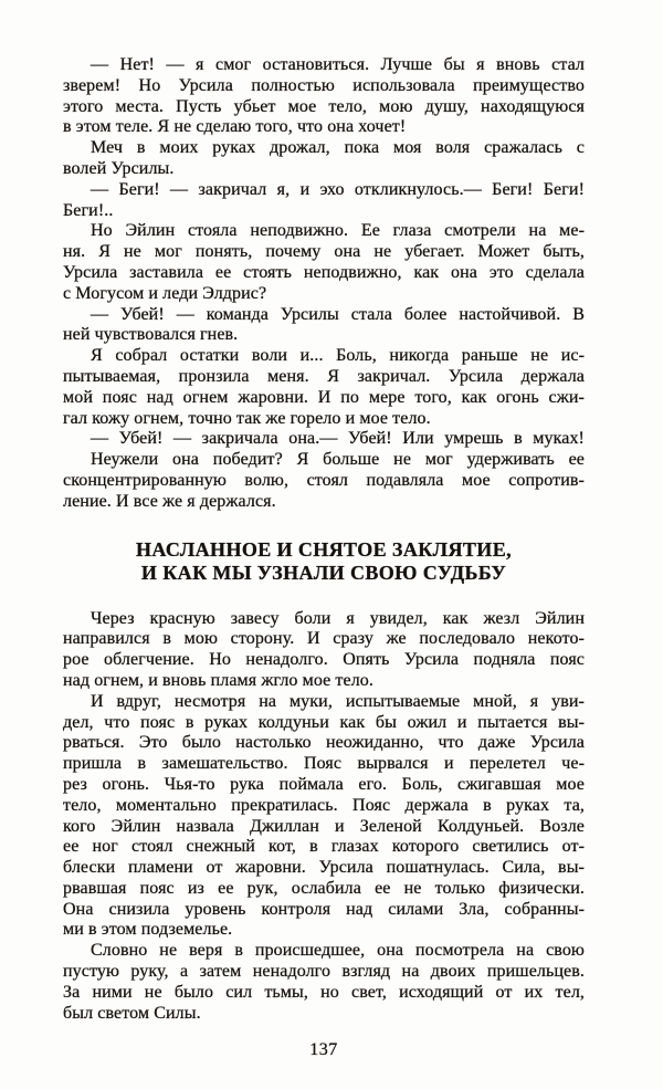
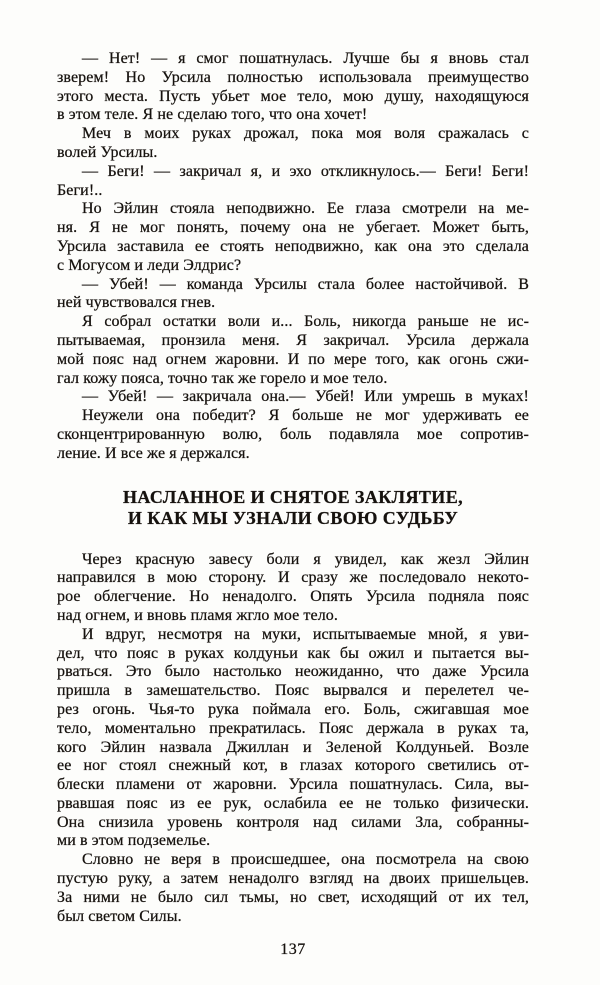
- — Нет! — я смог остановиться. Лучше бы я вновь стал
+ — Нет! — я смог пошатнулась. Лучше бы я вновь стал
  зверем! Но Урсила полностью использовала преимущество
  этого места. Пусть убьет мое тело, мою душу, находящуюся
  в этом теле. Я не сделаю того, что она хочет!
  Меч в моих руках дрожал, пока моя воля сражалась с
  волей Урсилы.
  — Беги! — закричал я, и эхо откликнулось.— Беги! Беги!
  Беги!..
  Но Эйлин стояла неподвижно. Ее глаза смотрели на ме-
  ня. Я не мог понять, почему она не убегает. Может быть,
  Урсила заставила ее стоять неподвижно, как она это сделала
  с Могусом и леди Элдрис?
  — Убей! — команда Урсилы стала более настойчивой. В
  ней чувствовался гнев.
  Я собрал остатки воли и... Боль, никогда раньше не ис-
  пытываемая, пронзила меня. Я закричал. Урсила держала
  мой пояс над огнем жаровни. И по мере того, как огонь сжи-
- гал кожу огнем, точно так же горело и мое тело.
+ гал кожу пояса, точно так же горело и мое тело.
  — Убей! — закричала она.— Убей! Или умрешь в муках!
  Неужели она победит? Я больше не мог удерживать ее
- сконцентрированную волю, стоял подавляла мое сопротив-
+ сконцентрированную волю, боль подавляла мое сопротив-
  ление. И все же я держался.
  НАСЛАННОЕ И СНЯТОЕ ЗАКЛЯТИЕ,
  И КАК МЫ УЗНАЛИ СВОЮ СУДЬБУ
  Через красную завесу боли я увидел, как жезл Эйлин
  направился в мою сторону. И сразу же последовало некото-
  рое облегчение. Но ненадолго. Опять Урсила подняла пояс
  над огнем, и вновь пламя жгло мое тело.
  И вдруг, несмотря на муки, испытываемые мной, я уви-
  дел, что пояс в руках колдуньи как бы ожил и пытается вы-
  рваться. Это было настолько неожиданно, что даже Урсила
  пришла в замешательство. Пояс вырвался и перелетел че-
  рез огонь. Чья-то рука поймала его. Боль, сжигавшая мое
  тело, моментально прекратилась. Пояс держала в руках та,
  кого Эйлин назвала Джиллан и Зеленой Колдуньей. Возле
  ее ног стоял снежный кот, в глазах которого светились от-
  блески пламени от жаровни. Урсила пошатнулась. Сила, вы-
  рвавшая пояс из ее рук, ослабила ее не только физически.
  Она снизила уровень контроля над силами Зла, собранны-
  ми в этом подземелье.
  Словно не веря в происшедшее, она посмотрела на свою
  пустую руку, а затем ненадолго взгляд на двоих пришельцев.
  За ними не было сил тьмы, но свет, исходящий от их тел,
  был светом Силы.
  137
